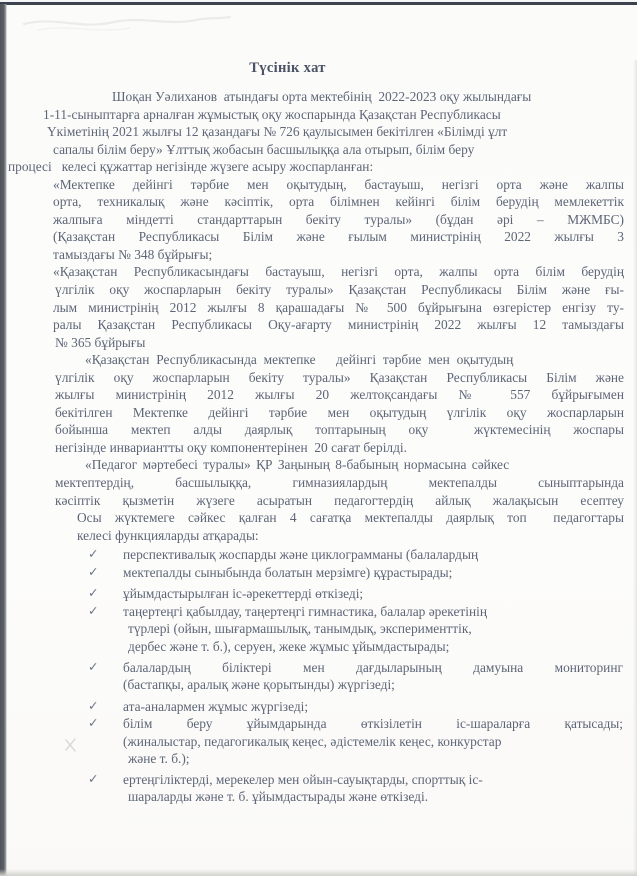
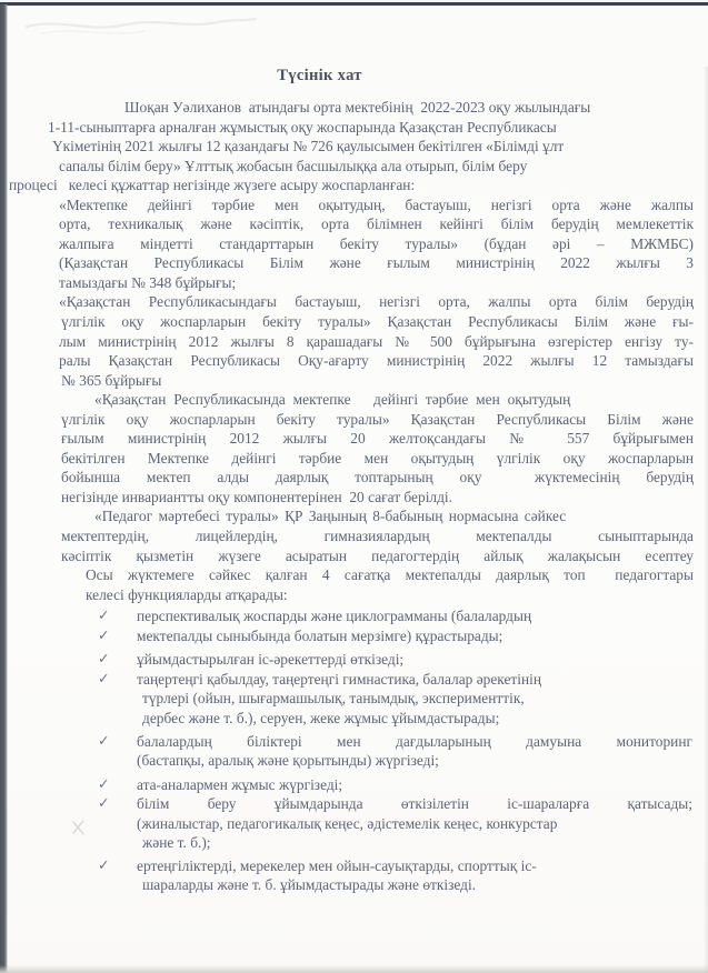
  Түсінік хат
  Шоқан Уәлиханов атындағы орта мектебінің 2022-2023 оқу жылындағы
  1-11-сыныптарға арналған жұмыстық оқу жоспарында Қазақстан Республикасы
  Үкіметінің 2021 жылғы 12 қазандағы № 726 қаулысымен бекітілген «Білімді ұлт
  сапалы білім беру» Ұлттық жобасын басшылыққа ала отырып, білім беру
  процесі келесі құжаттар негізінде жүзеге асыру жоспарланған:
  «Мектепке дейінгі тәрбие мен оқытудың, бастауыш, негізгі орта және жалпы
  орта, техникалық және кәсіптік, орта білімнен кейінгі білім берудің мемлекеттік
  жалпыға міндетті стандарттарын бекіту туралы» (бұдан әрі – МЖМБС)
  (Қазақстан Республикасы Білім және ғылым министрінің 2022 жылғы 3
  тамыздағы № 348 бұйрығы;
  «Қазақстан Республикасындағы бастауыш, негізгі орта, жалпы орта білім берудің
  үлгілік оқу жоспарларын бекіту туралы» Қазақстан Республикасы Білім және ғы-
  лым министрінің 2012 жылғы 8 қарашадағы № 500 бұйрығына өзгерістер енгізу ту-
  ралы Қазақстан Республикасы Оқу-ағарту министрінің 2022 жылғы 12 тамыздағы
  № 365 бұйрығы
  «Қазақстан Республикасында мектепке дейінгі тәрбие мен оқытудың
  үлгілік оқу жоспарларын бекіту туралы» Қазақстан Республикасы Білім және
- жылғы министрінің 2012 жылғы 20 желтоқсандағы № 557 бұйрығымен
+ ғылым министрінің 2012 жылғы 20 желтоқсандағы № 557 бұйрығымен
  бекітілген Мектепке дейінгі тәрбие мен оқытудың үлгілік оқу жоспарларын
- бойынша мектеп алды даярлық топтарының оқу жүктемесінің жоспары
+ бойынша мектеп алды даярлық топтарының оқу жүктемесінің берудің
  негізінде инвариантты оқу компонентерінен 20 сағат берілді.
  «Педагог мәртебесі туралы» ҚР Заңының 8-бабының нормасына сәйкес
- мектептердің, басшылыққа, гимназиялардың мектепалды сыныптарында
+ мектептердің, лицейлердің, гимназиялардың мектепалды сыныптарында
  кәсіптік қызметін жүзеге асыратын педагогтердің айлық жалақысын есептеу
  Осы жүктемеге сәйкес қалған 4 сағатқа мектепалды даярлық топ педагогтары
  келесі функцияларды атқарады:
  ✓
  перспективалық жоспарды және циклограмманы (балалардың
  ✓
  мектепалды сыныбында болатын мерзімге) құрастырады;
  ✓
  ұйымдастырылған іс-әрекеттерді өткізеді;
  ✓
  таңертеңгі қабылдау, таңертеңгі гимнастика, балалар әрекетінің
  түрлері (ойын, шығармашылық, танымдық, эксперименттік,
  дербес және т. б.), серуен, жеке жұмыс ұйымдастырады;
  ✓
  балалардың біліктері мен дағдыларының дамуына мониторинг
  (бастапқы, аралық және қорытынды) жүргізеді;
  ✓
  ата-аналармен жұмыс жүргізеді;
  ✓
  білім беру ұйымдарында өткізілетін іс-шараларға қатысады;
  (жиналыстар, педагогикалық кеңес, әдістемелік кеңес, конкурстар
  және т. б.);
  ✓
  ертеңгіліктерді, мерекелер мен ойын-сауықтарды, спорттық іс-
  шараларды және т. б. ұйымдастырады және өткізеді.
